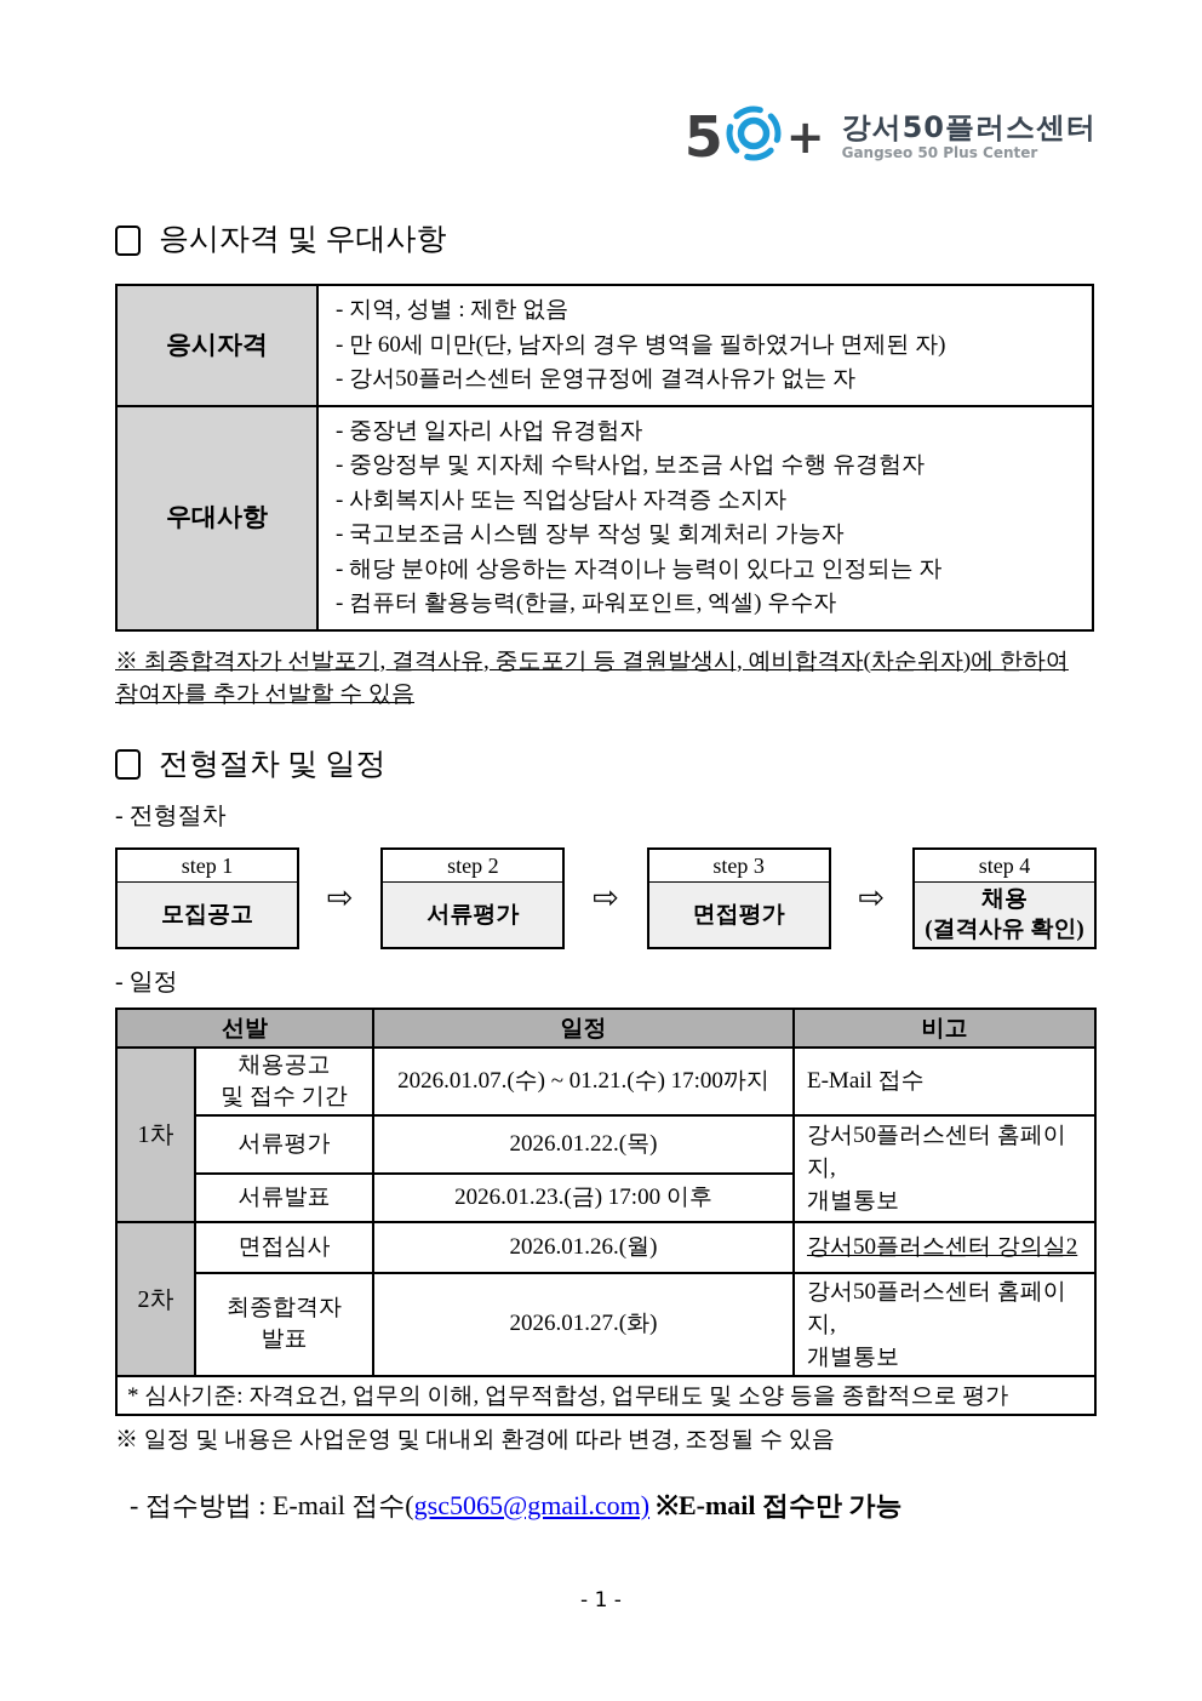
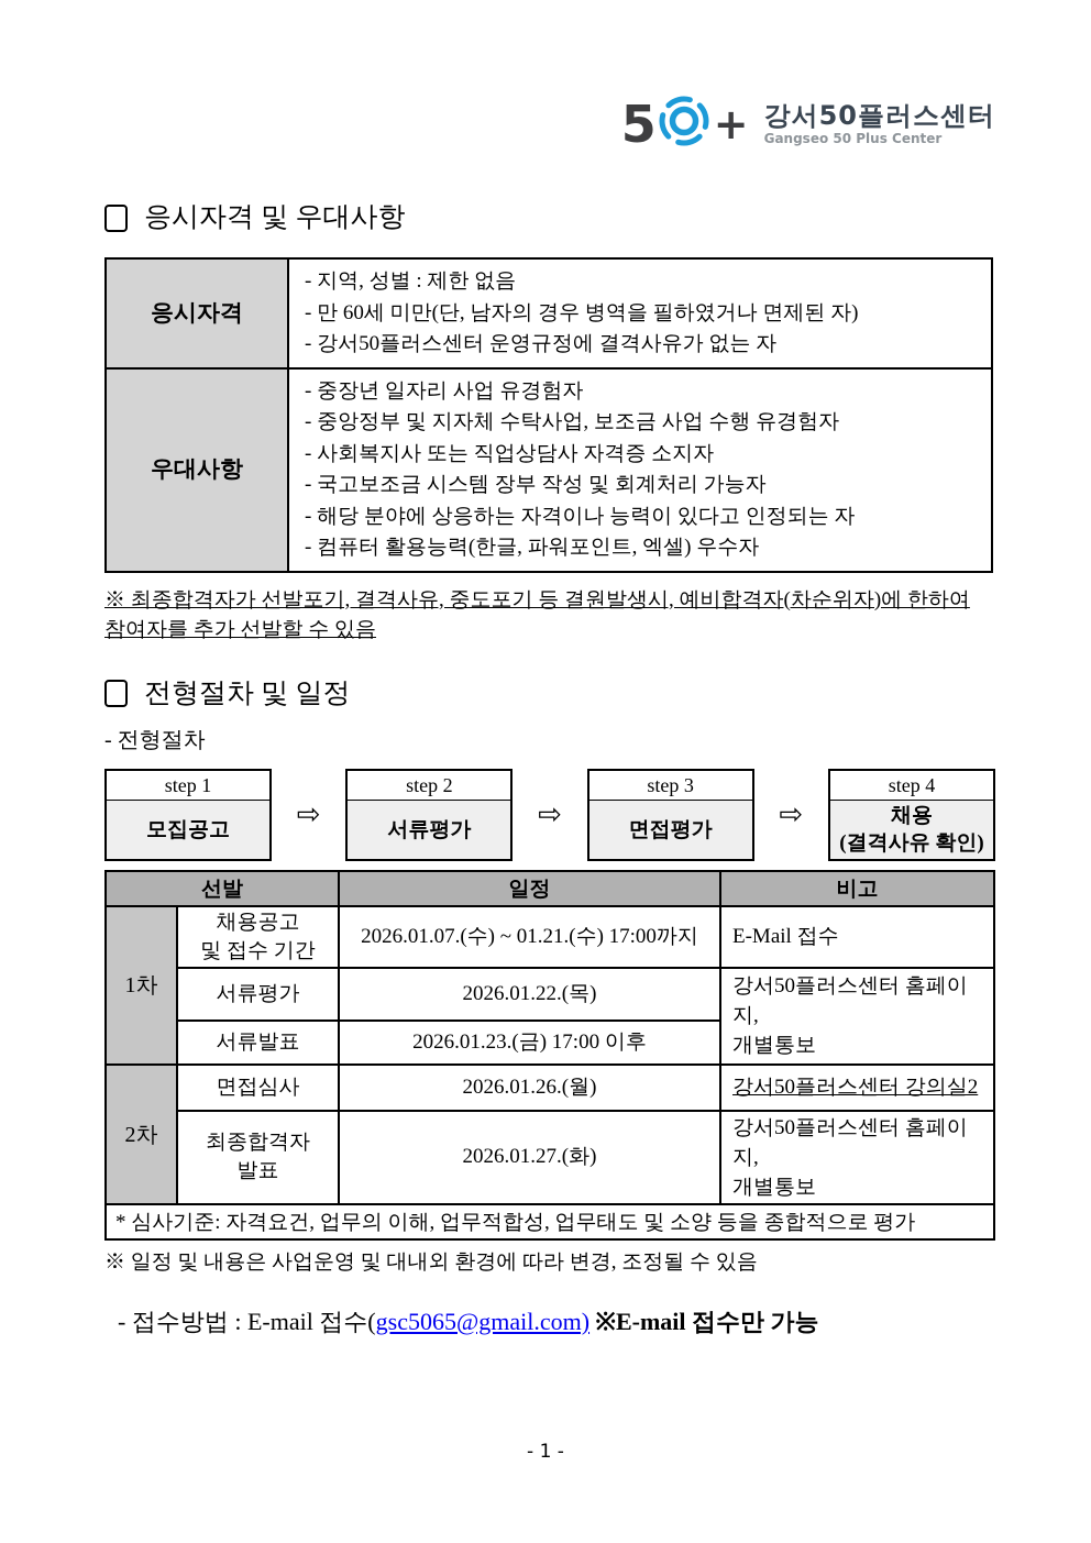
  5
  +
  강서50플러스센터
  Gangseo 50 Plus Center
  응시자격 및 우대사항
  응시자격	- 지역, 성별 : 제한 없음 - 만 60세 미만(단, 남자의 경우 병역을 필하였거나 면제된 자) - 강서50플러스센터 운영규정에 결격사유가 없는 자
  우대사항	- 중장년 일자리 사업 유경험자 - 중앙정부 및 지자체 수탁사업, 보조금 사업 수행 유경험자 - 사회복지사 또는 직업상담사 자격증 소지자 - 국고보조금 시스템 장부 작성 및 회계처리 가능자 - 해당 분야에 상응하는 자격이나 능력이 있다고 인정되는 자 - 컴퓨터 활용능력(한글, 파워포인트, 엑셀) 우수자
  ※ 최종합격자가 선발포기, 결격사유, 중도포기 등 결원발생시, 예비합격자(차순위자)에 한하여
  참여자를 추가 선발할 수 있음
  전형절차 및 일정
  - 전형절차
  step 1
  모집공고
  ⇨
  step 2
  서류평가
  ⇨
  step 3
  면접평가
  ⇨
  step 4
  채용
  (결격사유 확인)
- - 일정
  선발	일정	비고
  1차	채용공고 및 접수 기간	2026.01.07.(수) ~ 01.21.(수) 17:00까지	E-Mail 접수
  서류평가	2026.01.22.(목)	강서50플러스센터 홈페이지, 개별통보
  서류발표	2026.01.23.(금) 17:00 이후
  2차	면접심사	2026.01.26.(월)	강서50플러스센터 강의실2
  최종합격자 발표	2026.01.27.(화)	강서50플러스센터 홈페이지, 개별통보
  * 심사기준: 자격요건, 업무의 이해, 업무적합성, 업무태도 및 소양 등을 종합적으로 평가
  ※ 일정 및 내용은 사업운영 및 대내외 환경에 따라 변경, 조정될 수 있음
  - 접수방법 : E-mail 접수(gsc5065@gmail.com) ※E-mail 접수만 가능
  - 1 -
